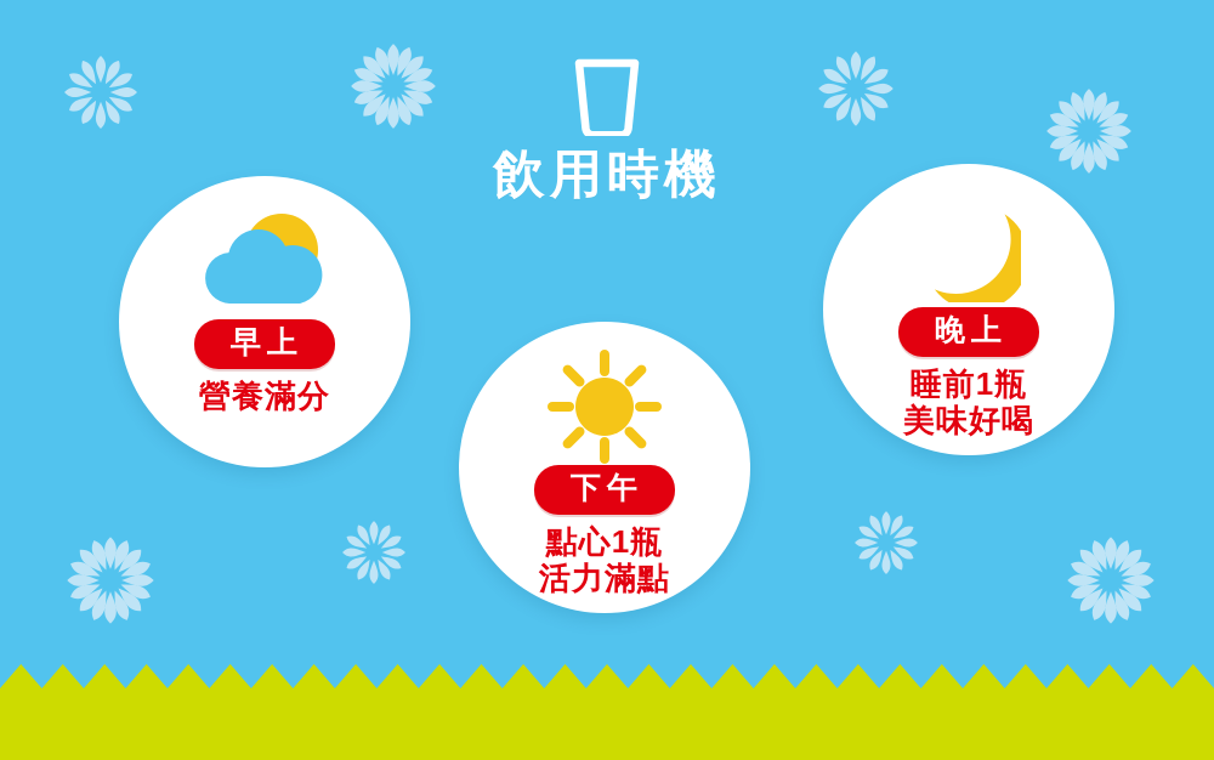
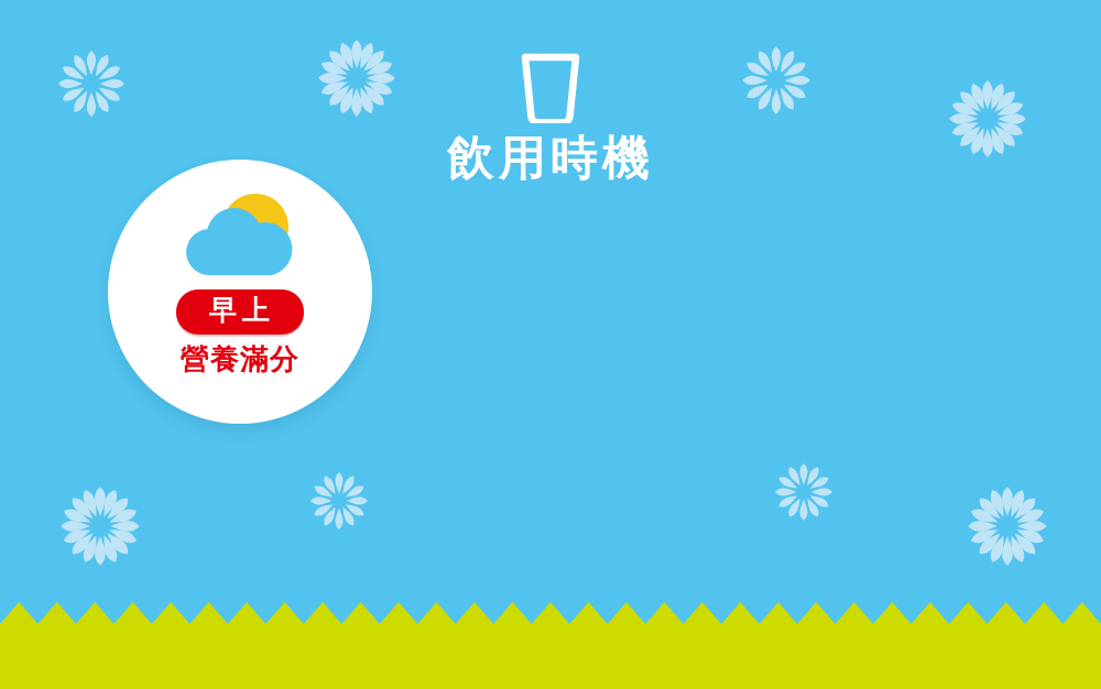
  飲用時機
  早上
  營養滿分
- 下午
- 點心1瓶
- 活力滿點
- 晚上
- 睡前1瓶
- 美味好喝
